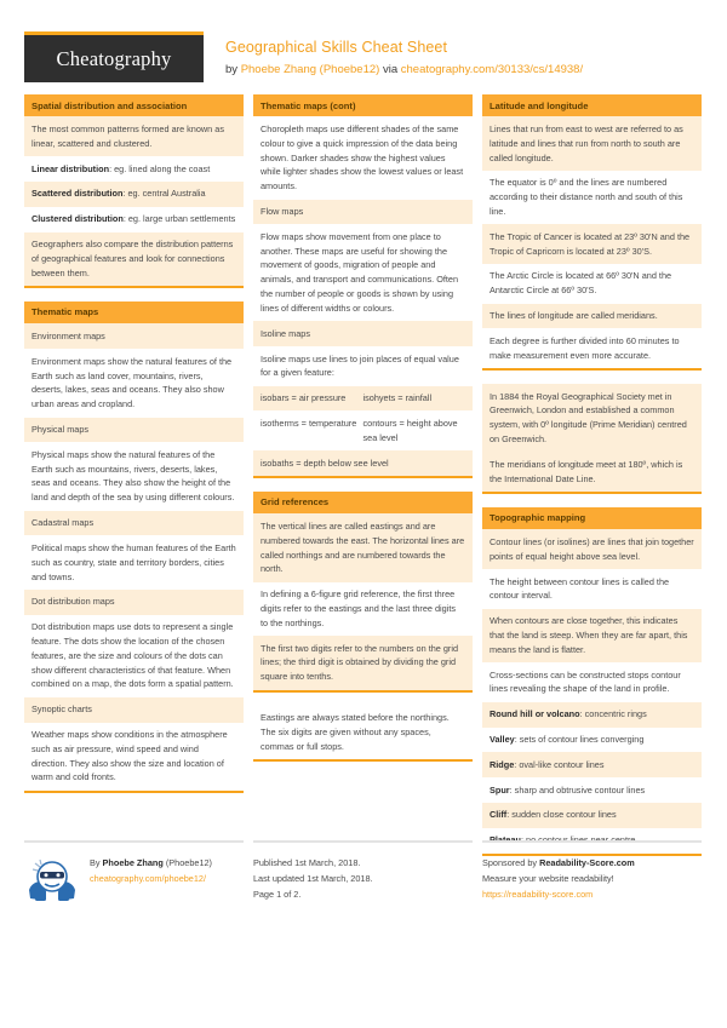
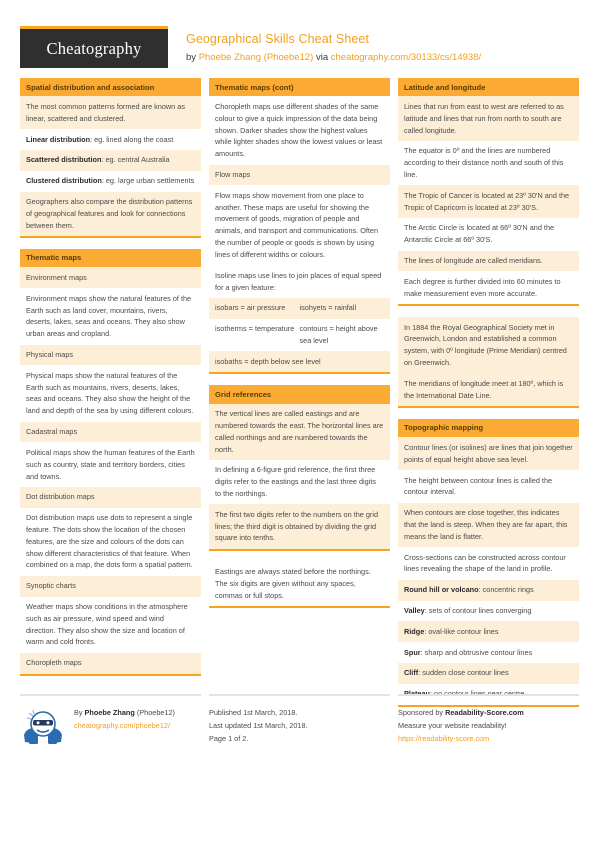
  Cheatography
  Geographical Skills Cheat Sheet
  by Phoebe Zhang (Phoebe12) via cheatography.com/30133/cs/14938/
  Spatial distribution and association
  The most common patterns formed are known as linear, scattered and clustered.
  Linear distribution: eg. lined along the coast
  Scattered distribution: eg. central Australia
  Clustered distribution: eg. large urban settlements
  Geographers also compare the distribution patterns of geographical features and look for connections between them.
  Thematic maps
  Environment maps
  Environment maps show the natural features of the Earth such as land cover, mountains, rivers, deserts, lakes, seas and oceans. They also show urban areas and cropland.
  Physical maps
  Physical maps show the natural features of the Earth such as mountains, rivers, deserts, lakes, seas and oceans. They also show the height of the land and depth of the sea by using different colours.
  Cadastral maps
  Political maps show the human features of the Earth such as country, state and territory borders, cities and towns.
  Dot distribution maps
  Dot distribution maps use dots to represent a single feature. The dots show the location of the chosen features, are the size and colours of the dots can show different characteristics of that feature. When combined on a map, the dots form a spatial pattern.
  Synoptic charts
  Weather maps show conditions in the atmosphere such as air pressure, wind speed and wind direction. They also show the size and location of warm and cold fronts.
+ Choropleth maps
  Thematic maps (cont)
  Choropleth maps use different shades of the same colour to give a quick impression of the data being shown. Darker shades show the highest values while lighter shades show the lowest values or least amounts.
  Flow maps
  Flow maps show movement from one place to another. These maps are useful for showing the movement of goods, migration of people and animals, and transport and communications. Often the number of people or goods is shown by using lines of different widths or colours.
- Isoline maps
- Isoline maps use lines to join places of equal value for a given feature:
+ Isoline maps use lines to join places of equal speed for a given feature:
  isobars = air pressure
  isohyets = rainfall
  isotherms = temperature
  contours = height above sea level
  isobaths = depth below see level
  Grid references
  The vertical lines are called eastings and are numbered towards the east. The horizontal lines are called northings and are numbered towards the north.
  In defining a 6-figure grid reference, the first three digits refer to the eastings and the last three digits to the northings.
  The first two digits refer to the numbers on the grid lines; the third digit is obtained by dividing the grid square into tenths.
  Eastings are always stated before the northings. The six digits are given without any spaces, commas or full stops.
  Latitude and longitude
  Lines that run from east to west are referred to as latitude and lines that run from north to south are called longitude.
  The equator is 0º and the lines are numbered according to their distance north and south of this line.
  The Tropic of Cancer is located at 23º 30'N and the Tropic of Capricorn is located at 23º 30'S.
  The Arctic Circle is located at 66º 30'N and the Antarctic Circle at 66º 30'S.
  The lines of longitude are called meridians.
  Each degree is further divided into 60 minutes to make measurement even more accurate.
  In 1884 the Royal Geographical Society met in Greenwich, London and established a common system, with 0º longitude (Prime Meridian) centred on Greenwich.
  The meridians of longitude meet at 180º, which is the International Date Line.
  Topographic mapping
  Contour lines (or isolines) are lines that join together points of equal height above sea level.
  The height between contour lines is called the contour interval.
  When contours are close together, this indicates that the land is steep. When they are far apart, this means the land is flatter.
- Cross-sections can be constructed stops contour lines revealing the shape of the land in profile.
+ Cross-sections can be constructed across contour lines revealing the shape of the land in profile.
  Round hill or volcano: concentric rings
  Valley: sets of contour lines converging
  Ridge: oval-like contour lines
  Spur: sharp and obtrusive contour lines
  Cliff: sudden close contour lines
  Plateau: no contour lines near centre
  By Phoebe Zhang (Phoebe12)
  cheatography.com/phoebe12/
  Published 1st March, 2018.
  Last updated 1st March, 2018.
  Page 1 of 2.
  Sponsored by Readability-Score.com
  Measure your website readability!
  https://readability-score.com
